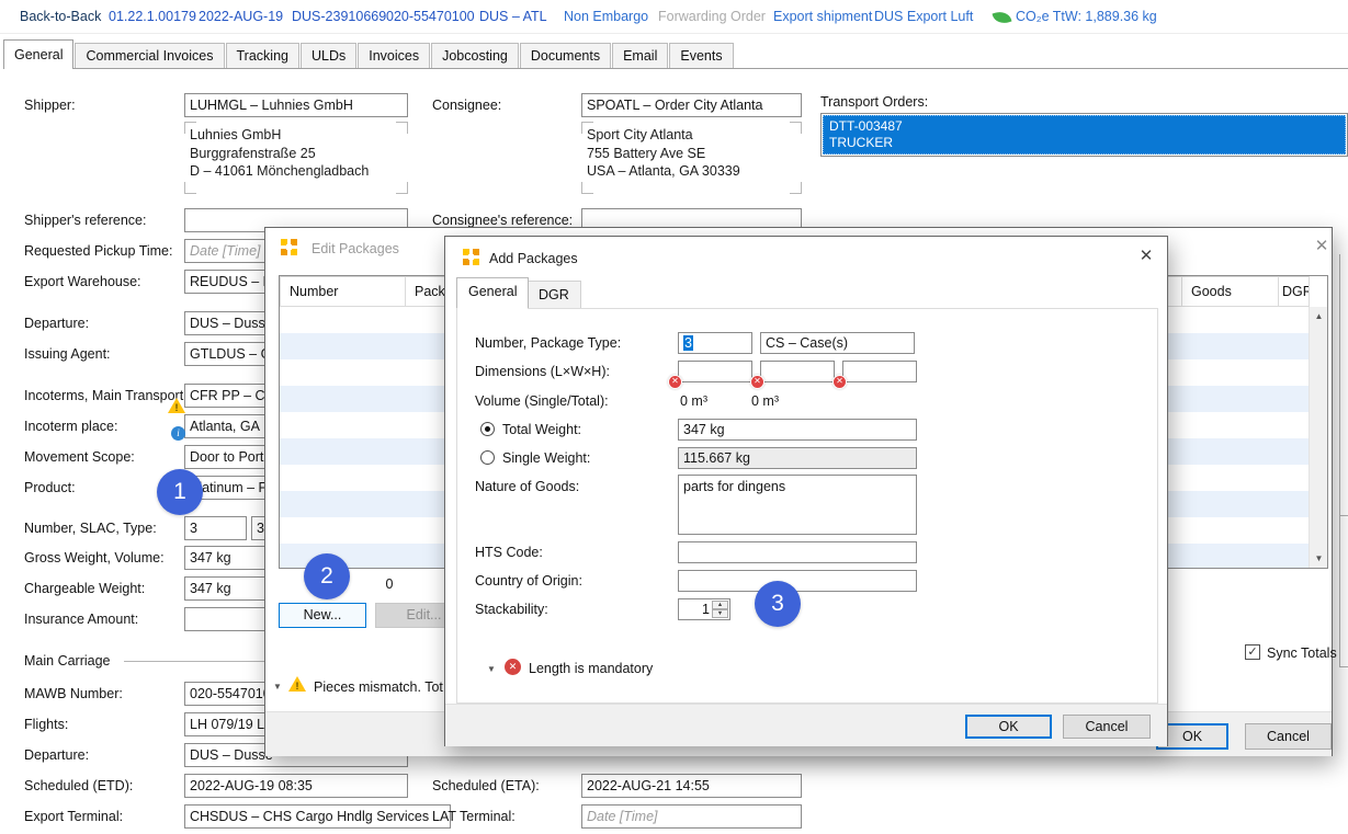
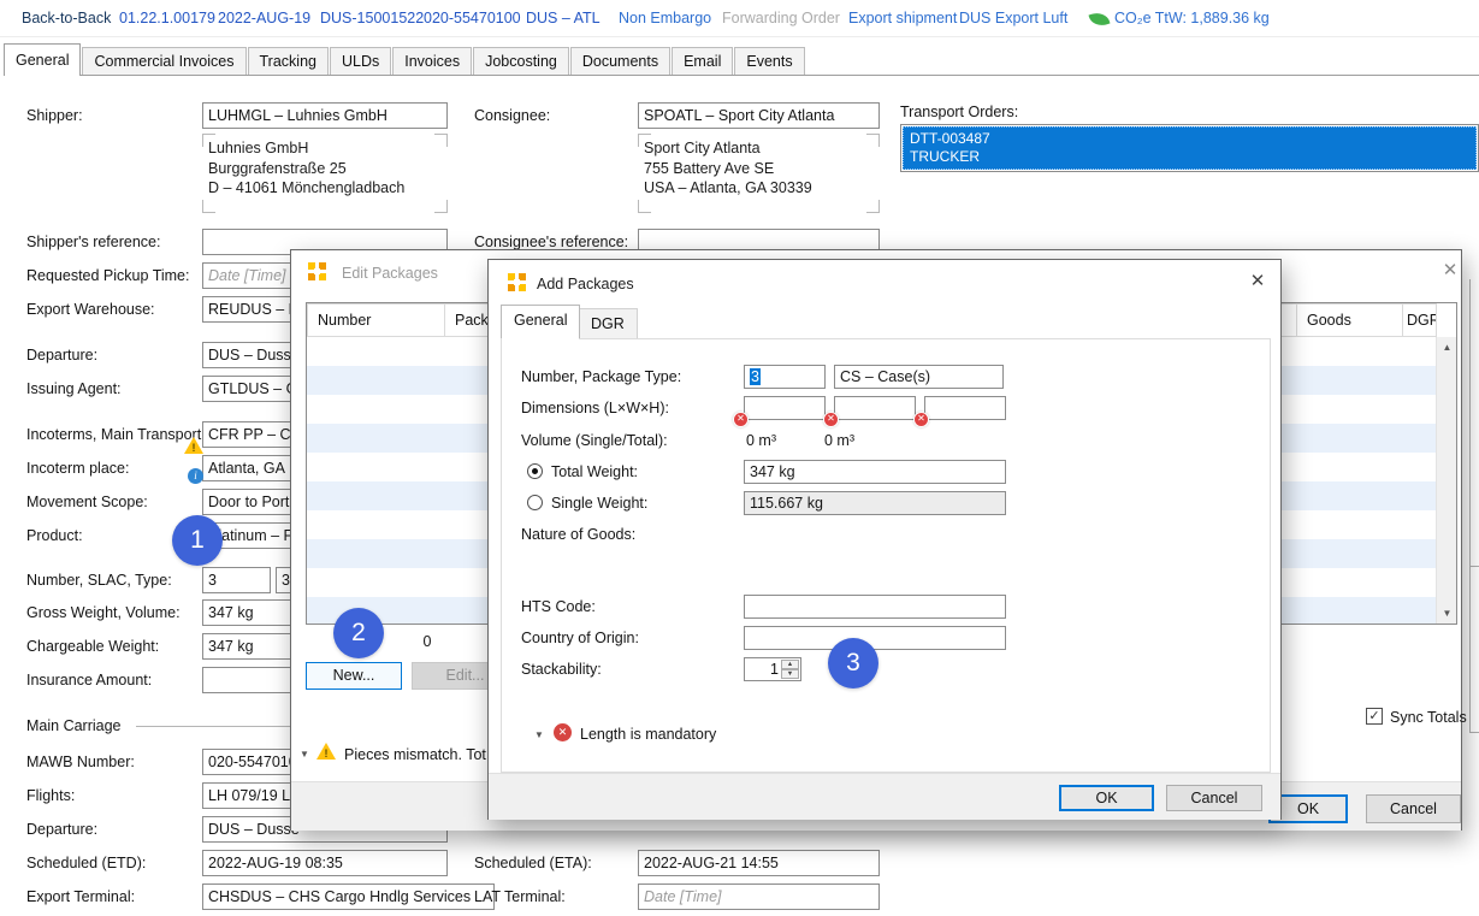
  Back-to-Back
  01.22.1.00179
  2022-AUG-19
- DUS-23910669
+ DUS-15001522
  020-55470100
  DUS – ATL
  Non Embargo
  Forwarding Order
  Export shipment
  DUS Export Luft
  CO₂e TtW: 1,889.36 kg
  General
  Commercial Invoices
  Tracking
  ULDs
  Invoices
  Jobcosting
  Documents
  Email
  Events
  Shipper:
  LUHMGL – Luhnies GmbH
  Luhnies GmbH
  Burggrafenstraße 25
  D – 41061 Mönchengladbach
  Consignee:
- SPOATL – Order City Atlanta
+ SPOATL – Sport City Atlanta
  Sport City Atlanta
  755 Battery Ave SE
  USA – Atlanta, GA 30339
  Transport Orders:
  DTT-003487
  TRUCKER
  Shipper's reference:
  Consignee's reference:
  Requested Pickup Time:
  Date [Time]
  Export Warehouse:
  REUDUS –
  Departure:
  DUS – Duss
  Issuing Agent:
  GTLDUS –
  Incoterms, Main Transport
  CFR PP – C
  !
  Incoterm place:
  Atlanta, GA
  i
  Movement Scope:
  Door to Port
  Product:
  atinum – F
  Number, SLAC, Type:
  3
  3
  Gross Weight, Volume:
  347 kg
  Chargeable Weight:
  347 kg
  Insurance Amount:
  Main Carriage
  MAWB Number:
  020-554701
  Flights:
  LH 079/19 L
  Departure:
  DUS – Duss
  Scheduled (ETD):
  2022-AUG-19 08:35
  Scheduled (ETA):
  2022-AUG-21 14:55
  Export Terminal:
  CHSDUS – CHS Cargo Hndlg Services
  LAT Terminal:
  Date [Time]
  Edit Packages
  ✕
  Number
  Goods
  DGR
  ▲
  ▼
  0
  New...
  Edit...
  ▼
  !
  Pieces mismatch. Tot
  ✓
  Sync Totals
  OK
  Cancel
  Add Packages
  ✕
  General
  DGR
  Number, Package Type:
  3
  CS – Case(s)
  Dimensions (L×W×H):
  ✕
  ✕
  ✕
  Volume (Single/Total):
  0 m³
  0 m³
  Total Weight:
  347 kg
  Single Weight:
  115.667 kg
  Nature of Goods:
- parts for dingens
  HTS Code:
  Country of Origin:
  Stackability:
  1
  ▼
  ✕
  Length is mandatory
  OK
  Cancel
  1
  2
  3
